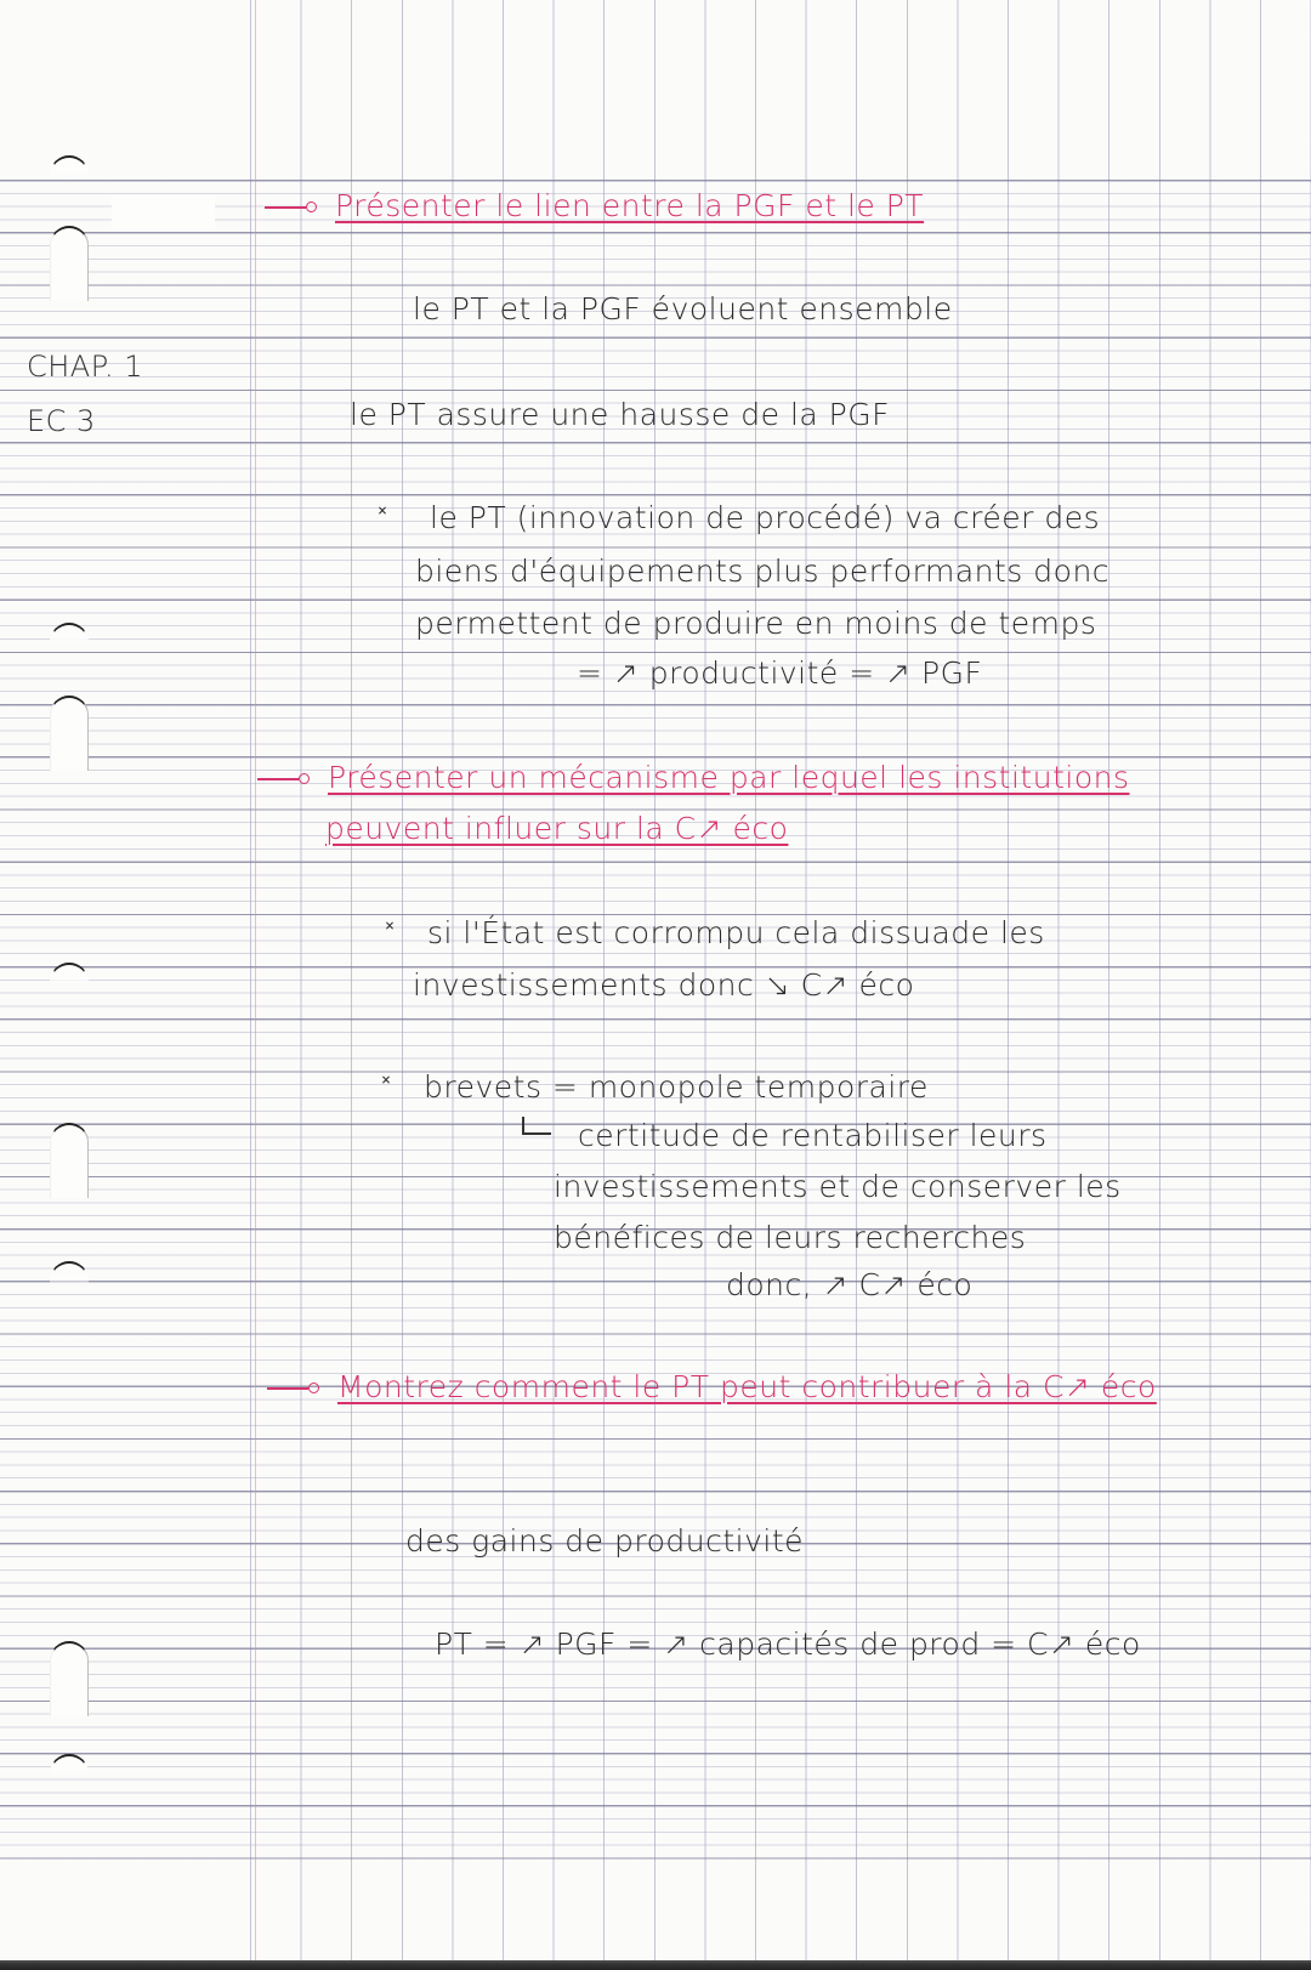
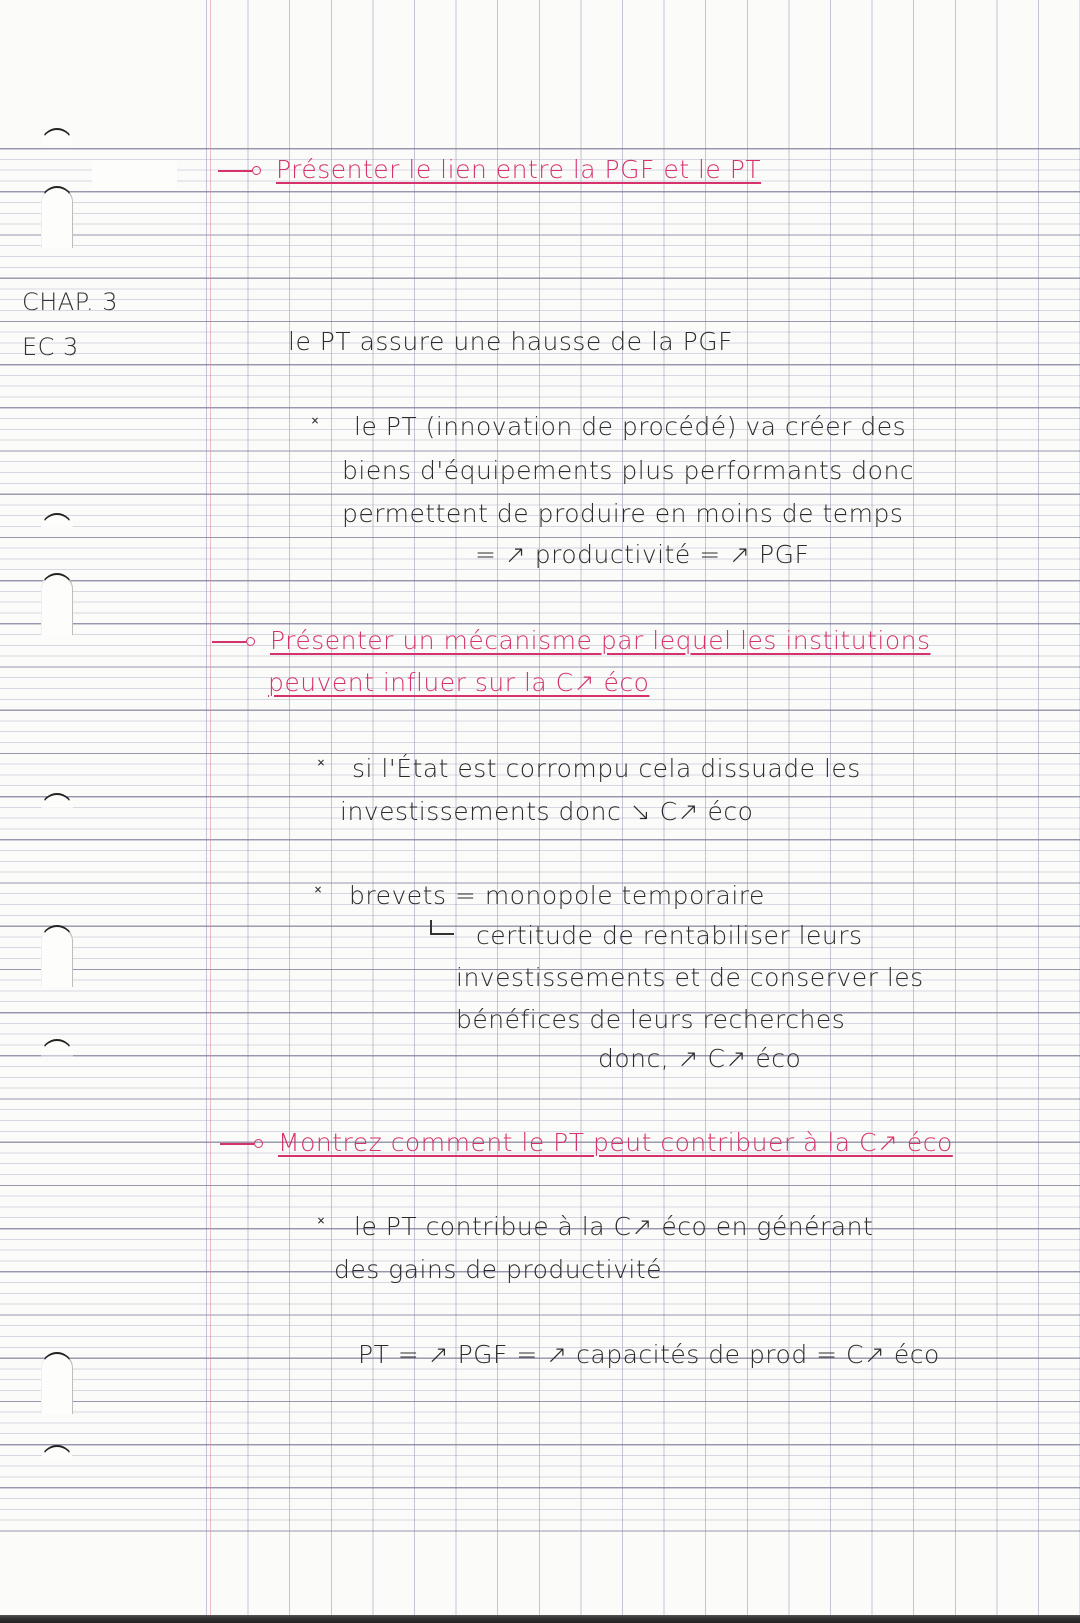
- CHAP. 1
+ CHAP. 3
  EC 3
  Présenter le lien entre la PGF et le PT
- le PT et la PGF évoluent ensemble
  le PT assure une hausse de la PGF
  ˟ le PT (innovation de procédé) va créer des
  biens d'équipements plus performants donc
  permettent de produire en moins de temps
  = ↗ productivité = ↗ PGF
  Présenter un mécanisme par lequel les institutions
  peuvent influer sur la C↗ éco
  ˟ si l'État est corrompu cela dissuade les
  investissements donc ↘ C↗ éco
  ˟ brevets = monopole temporaire
  certitude de rentabiliser leurs
  investissements et de conserver les
  bénéfices de leurs recherches
  donc, ↗ C↗ éco
  Montrez comment le PT peut contribuer à la C↗ éco
+ ˟ le PT contribue à la C↗ éco en générant
  des gains de productivité
  PT = ↗ PGF = ↗ capacités de prod = C↗ éco
